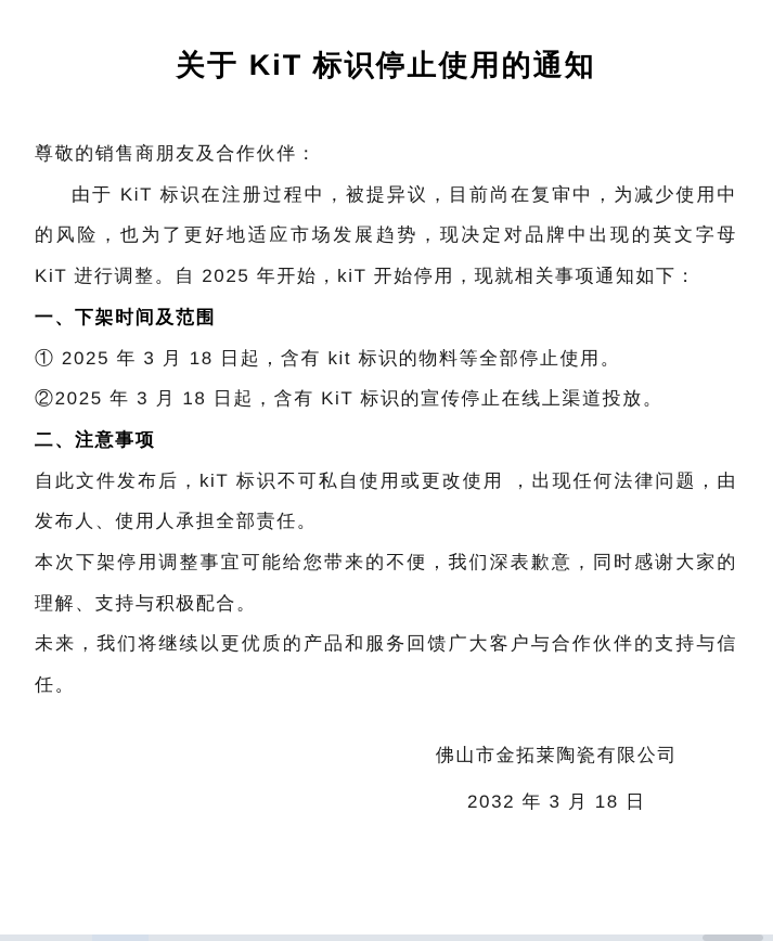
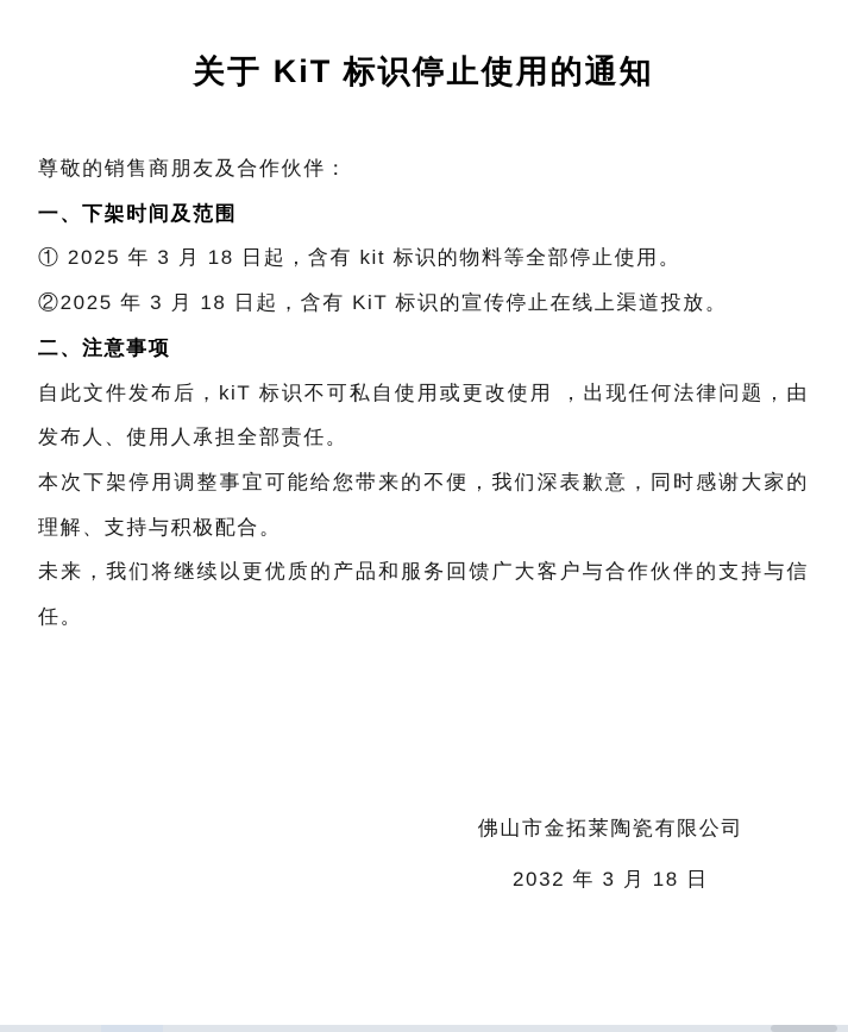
  关于 KiT 标识停止使用的通知
  尊敬的销售商朋友及合作伙伴：
- 由于 KiT 标识在注册过程中，被提异议，目前尚在复审中，为减少使用中的风险，也为了更好地适应市场发展趋势，现决定对品牌中出现的英文字母 KiT 进行调整。自 2025 年开始，kiT 开始停用，现就相关事项通知如下：
  一、下架时间及范围
  ① 2025 年 3 月 18 日起，含有 kit 标识的物料等全部停止使用。
  ②2025 年 3 月 18 日起，含有 KiT 标识的宣传停止在线上渠道投放。
  二、注意事项
  自此文件发布后，kiT 标识不可私自使用或更改使用 ，出现任何法律问题，由发布人、使用人承担全部责任。
  本次下架停用调整事宜可能给您带来的不便，我们深表歉意，同时感谢大家的理解、支持与积极配合。
  未来，我们将继续以更优质的产品和服务回馈广大客户与合作伙伴的支持与信任。
  佛山市金拓莱陶瓷有限公司
  2032 年 3 月 18 日
